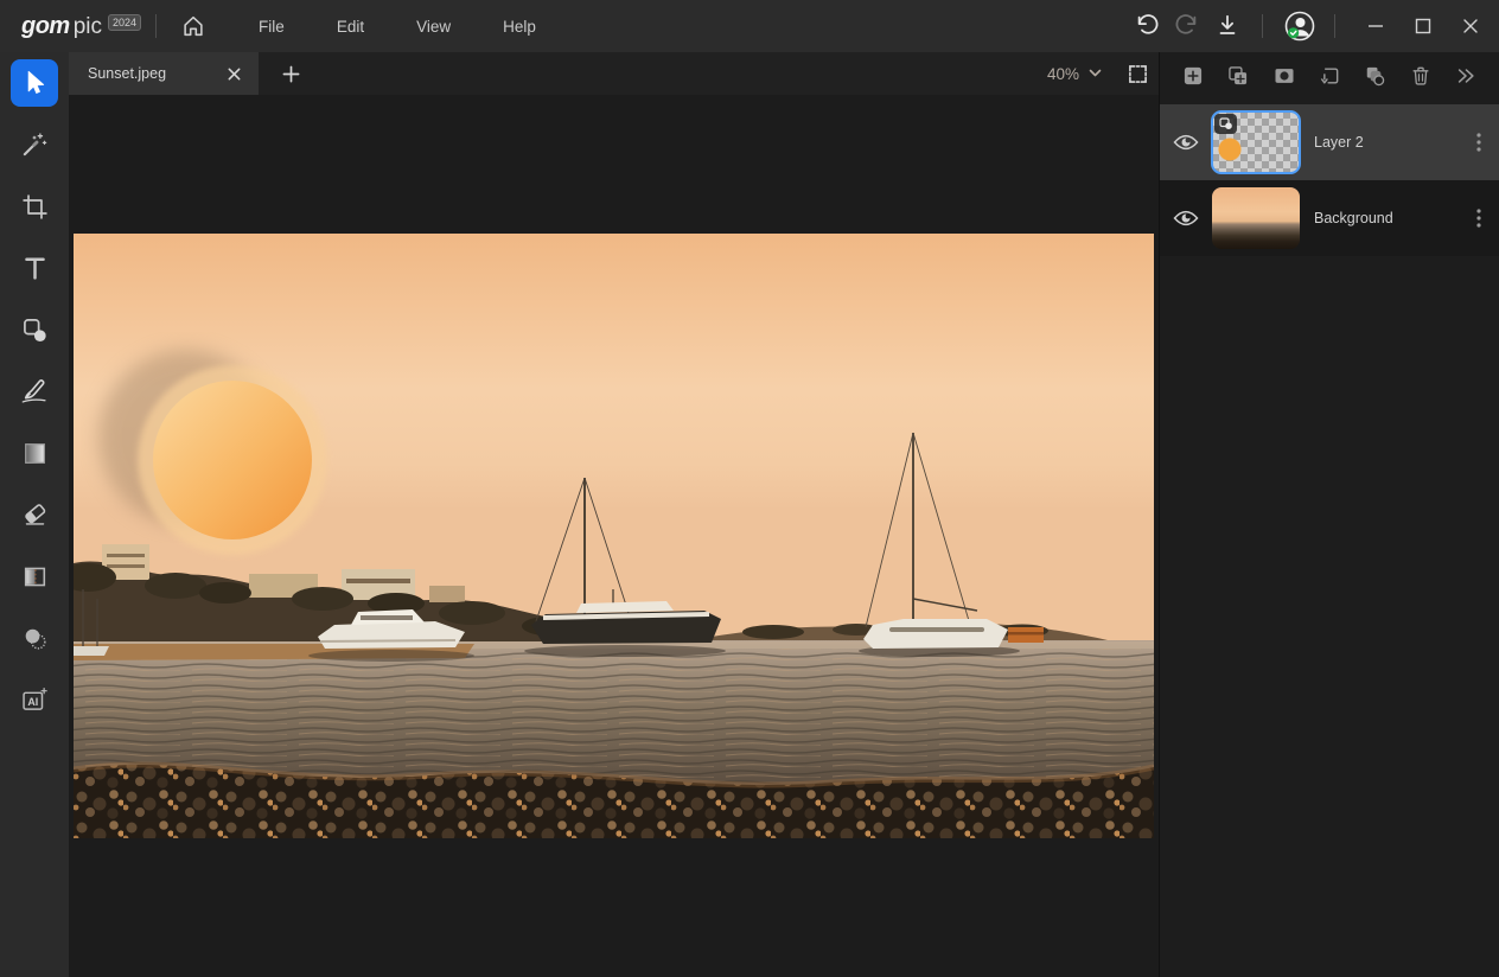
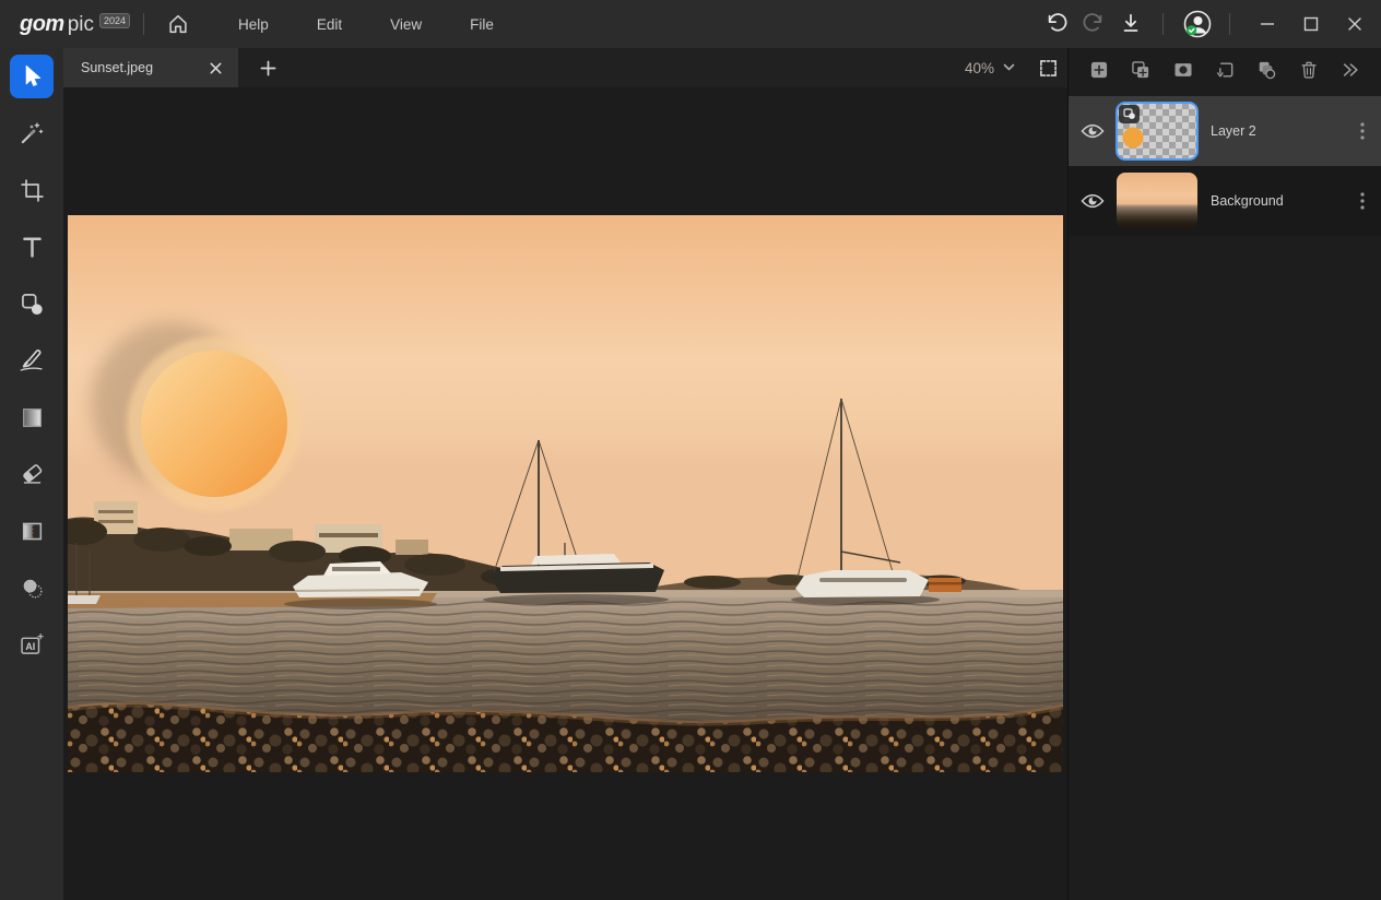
  gom
  pic
  2024
- File
+ Help
  Edit
  View
- Help
+ File
  AI
  Sunset.jpeg
  40%
  Layer 2
  Background
